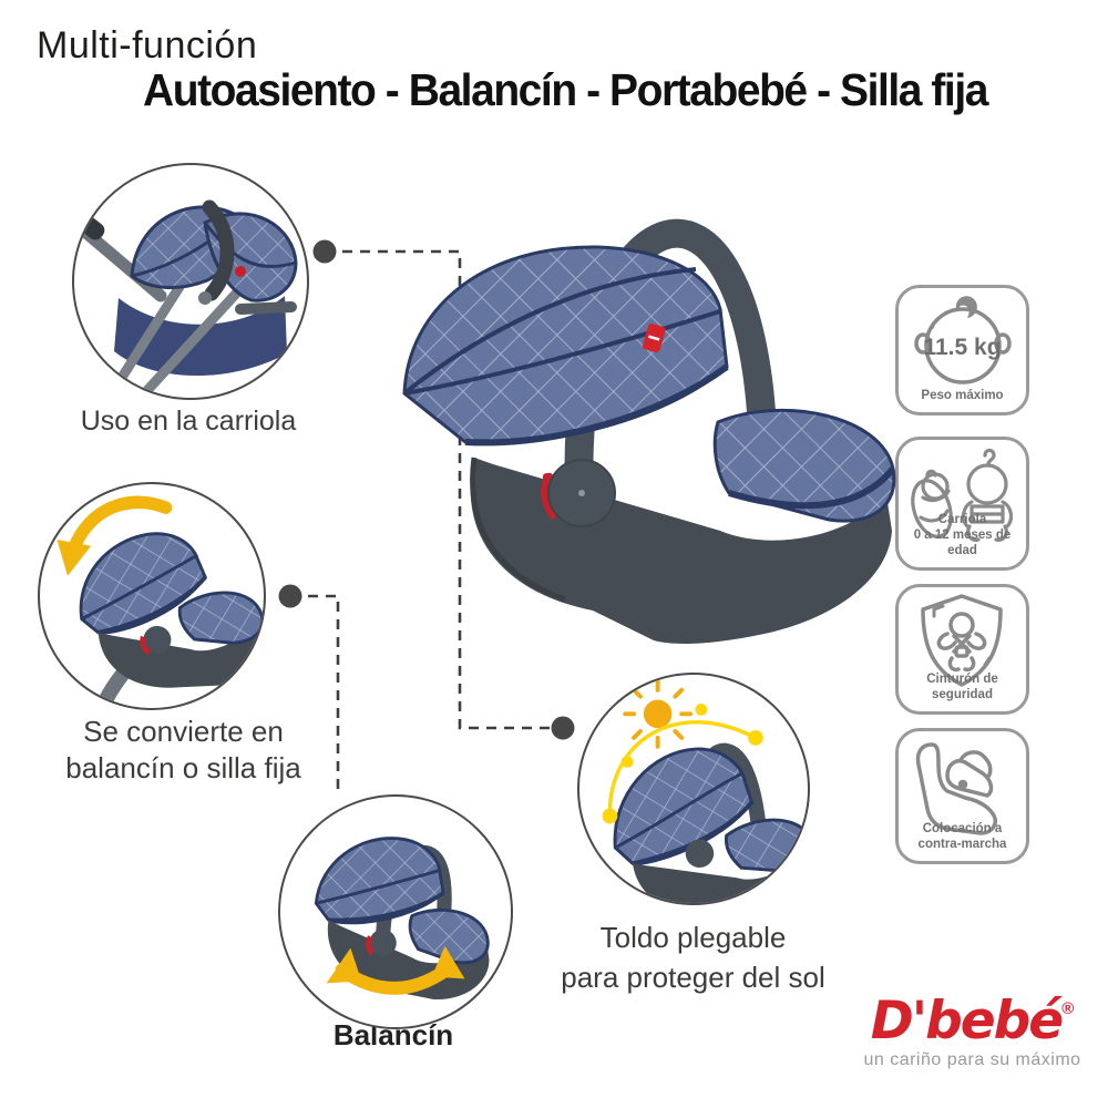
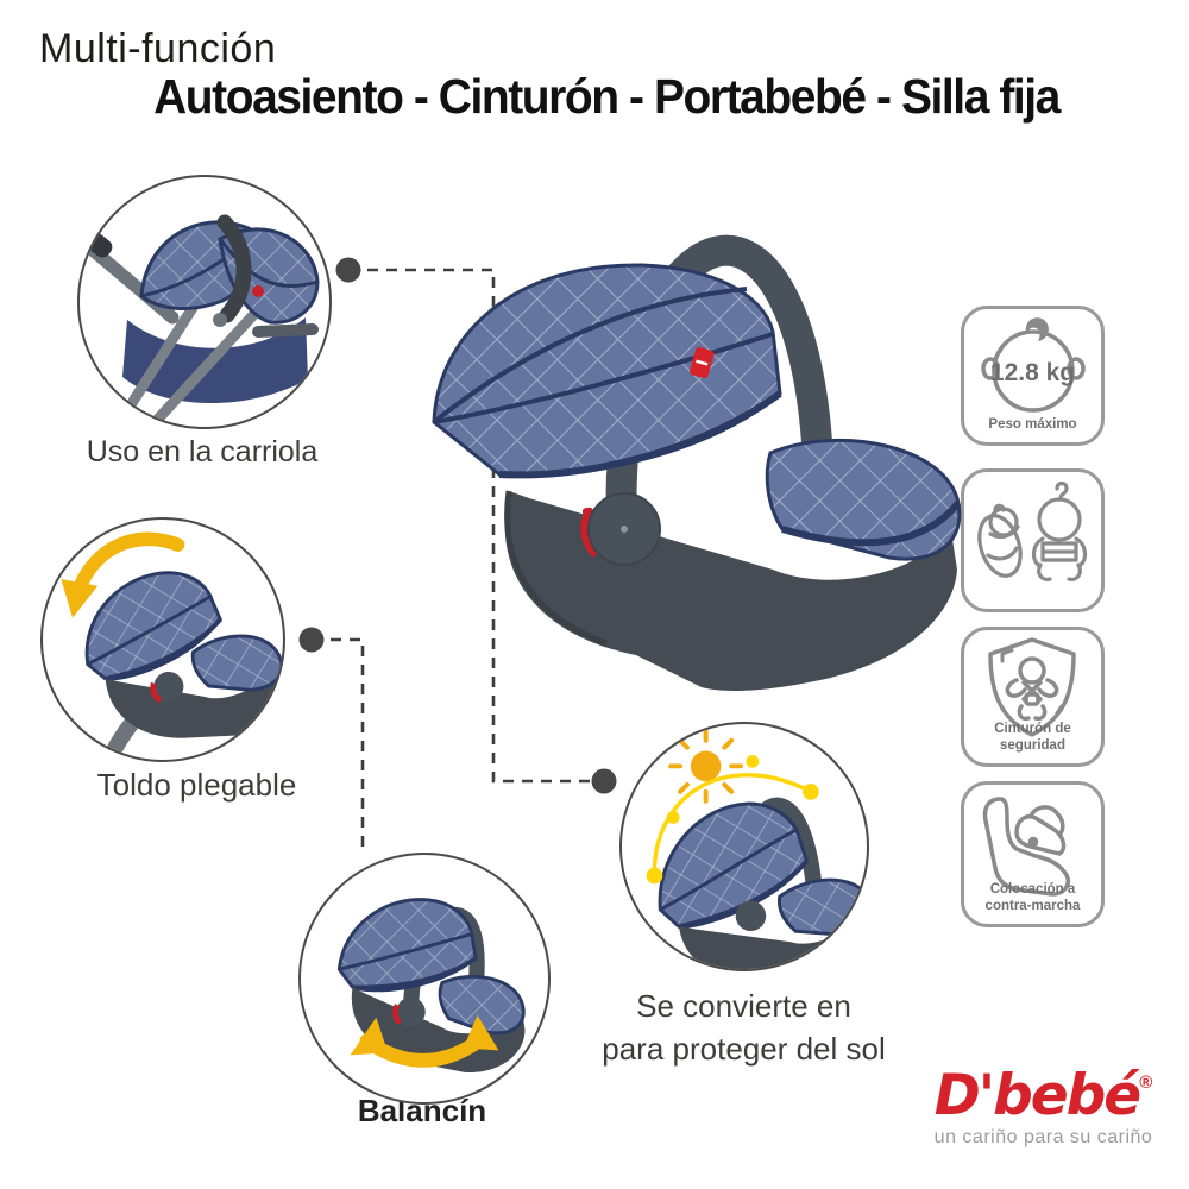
  Multi-función
- Autoasiento - Balancín - Portabebé - Silla fija
+ Autoasiento - Cinturón - Portabebé - Silla fija
  Uso en la carriola
- Se convierte en
+ Toldo plegable
- balancín o silla fija
  Balancín
- Toldo plegable
+ Se convierte en
  para proteger del sol
- 11.5 kg
+ 12.8 kg
  Peso máximo
- Carriola
- 0 a 12 meses de edad
  Cinturón de seguridad
  Colocación a
  contra-marcha
  D'bebé®
- un cariño para su máximo
+ un cariño para su cariño
